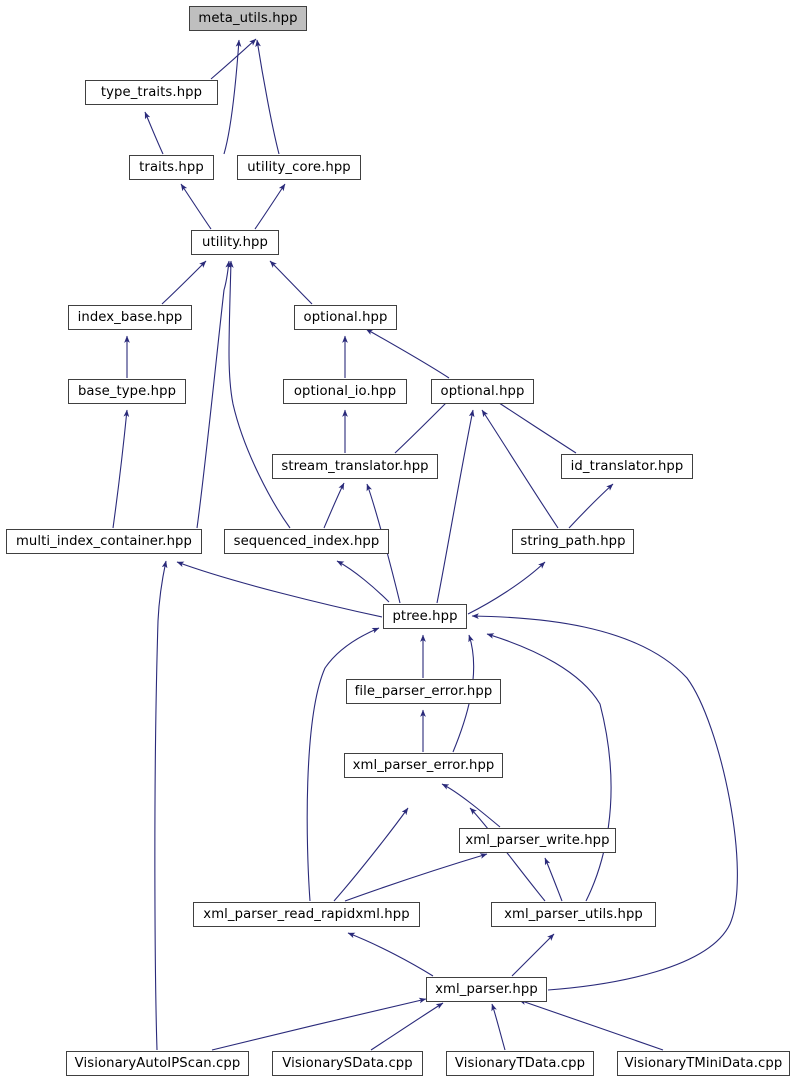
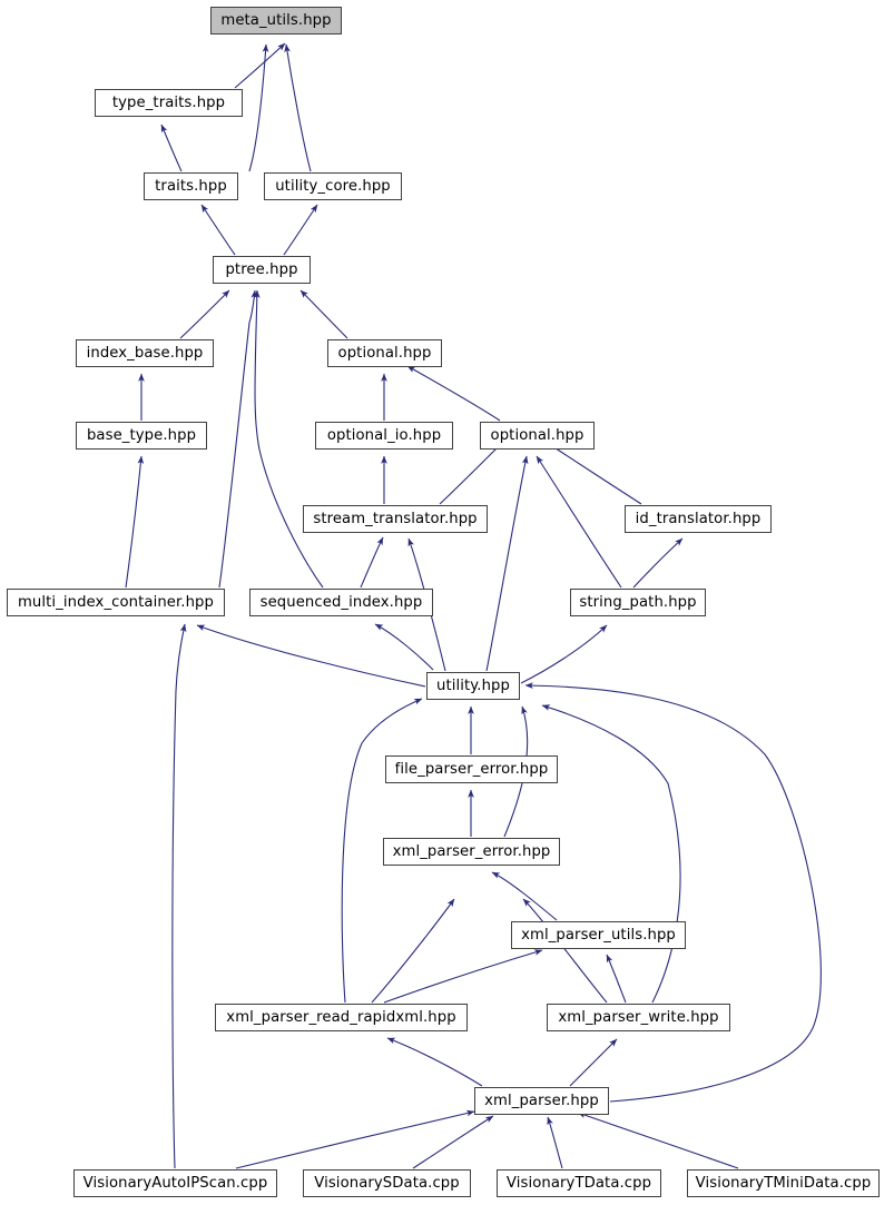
  meta_utils.hpp
  type_traits.hpp
  traits.hpp
  utility_core.hpp
- utility.hpp
+ ptree.hpp
  index_base.hpp
  optional.hpp
  base_type.hpp
  optional_io.hpp
  optional.hpp
  stream_translator.hpp
  id_translator.hpp
  multi_index_container.hpp
  sequenced_index.hpp
  string_path.hpp
- ptree.hpp
+ utility.hpp
  file_parser_error.hpp
  xml_parser_error.hpp
- xml_parser_write.hpp
+ xml_parser_utils.hpp
  xml_parser_read_rapidxml.hpp
- xml_parser_utils.hpp
+ xml_parser_write.hpp
  xml_parser.hpp
  VisionaryAutoIPScan.cpp
  VisionarySData.cpp
  VisionaryTData.cpp
  VisionaryTMiniData.cpp
